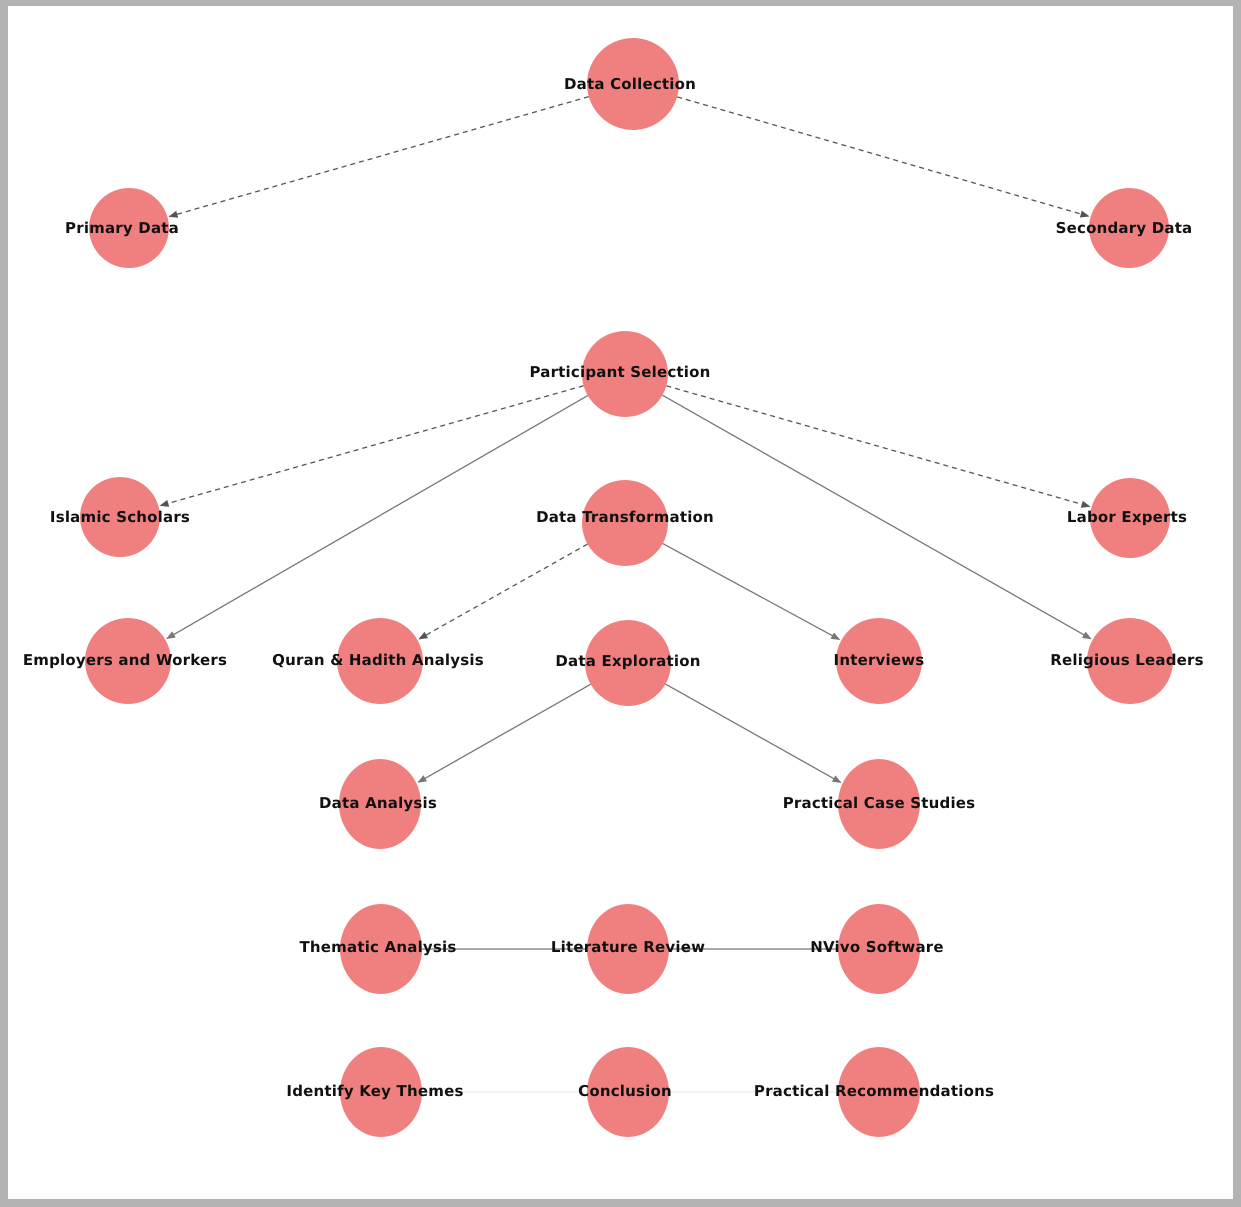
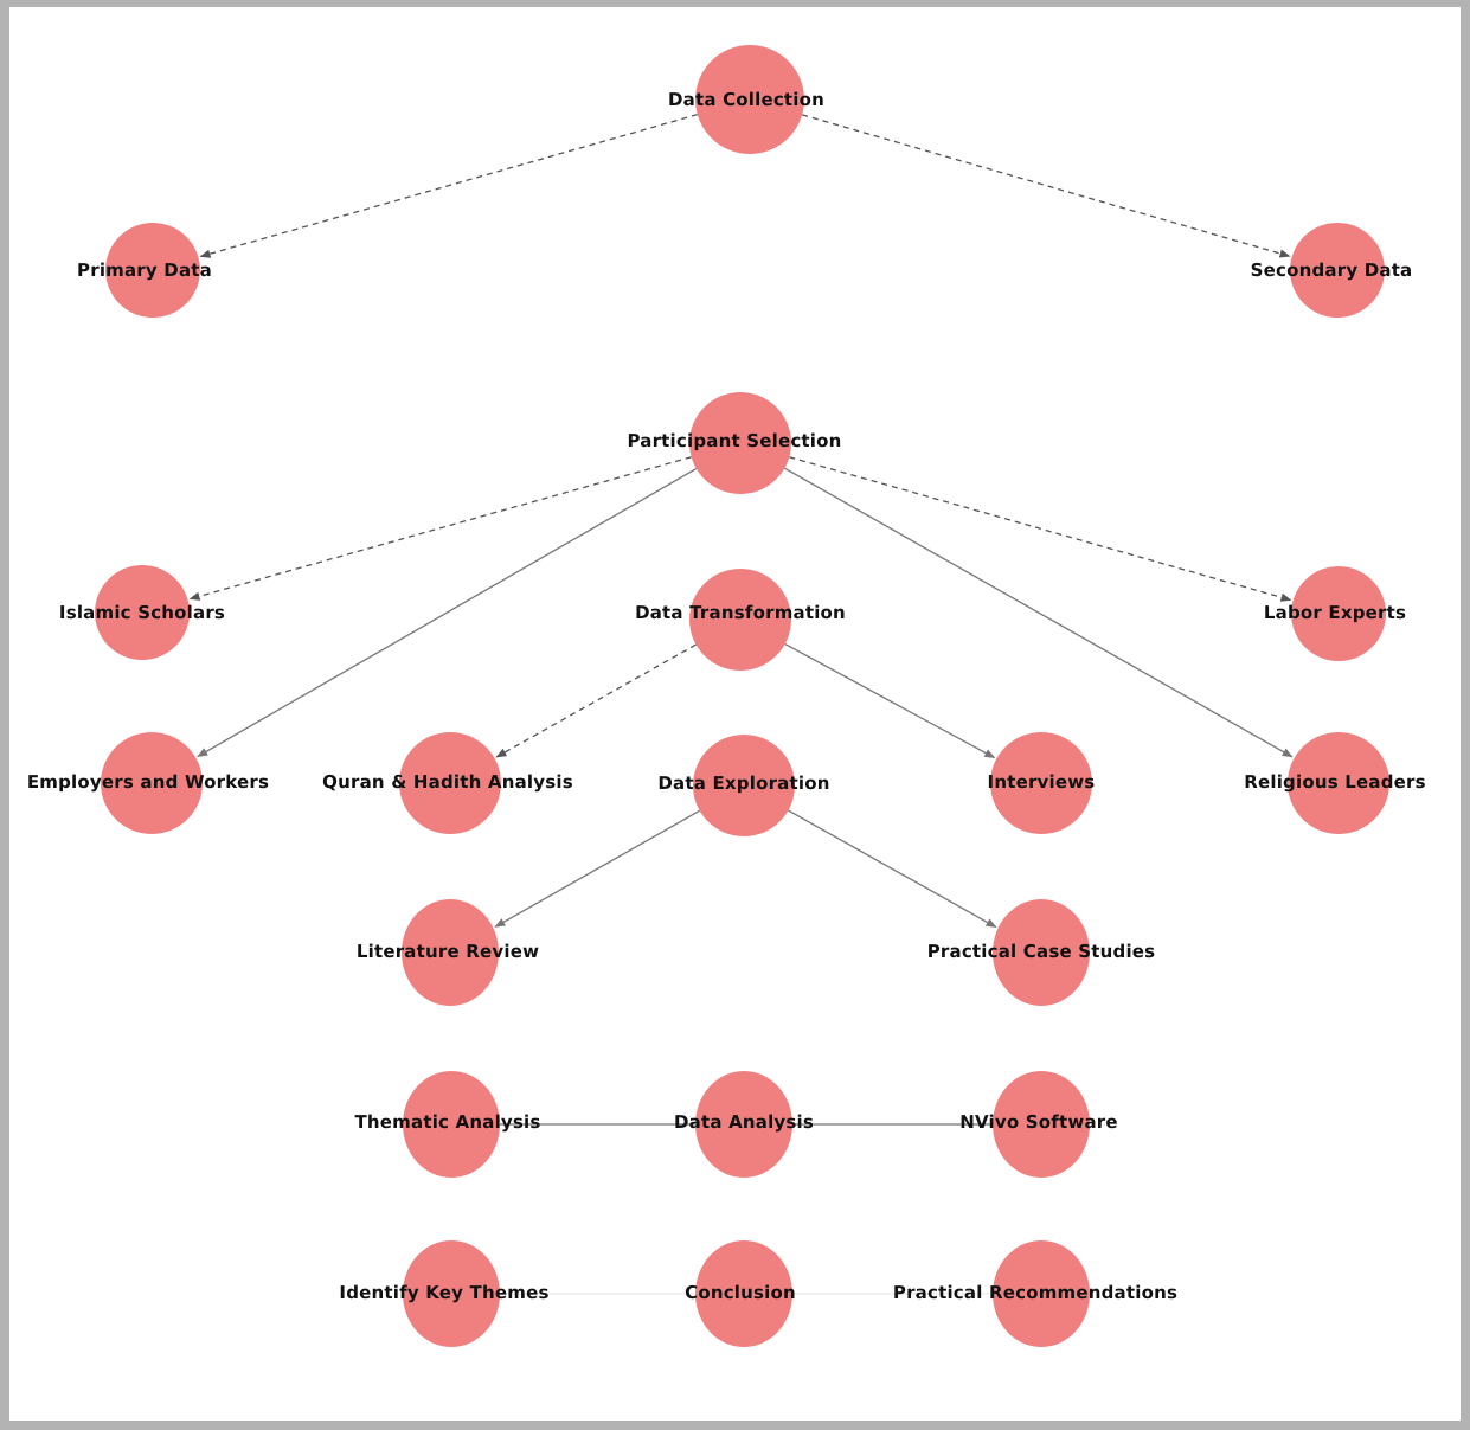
  Data Collection
  Primary Data
  Secondary Data
  Participant Selection
  Islamic Scholars
  Data Transformation
  Labor Experts
  Employers and Workers
  Quran & Hadith Analysis
  Data Exploration
  Interviews
  Religious Leaders
- Data Analysis
+ Literature Review
  Practical Case Studies
  Thematic Analysis
- Literature Review
+ Data Analysis
  NVivo Software
  Identify Key Themes
  Conclusion
  Practical Recommendations
